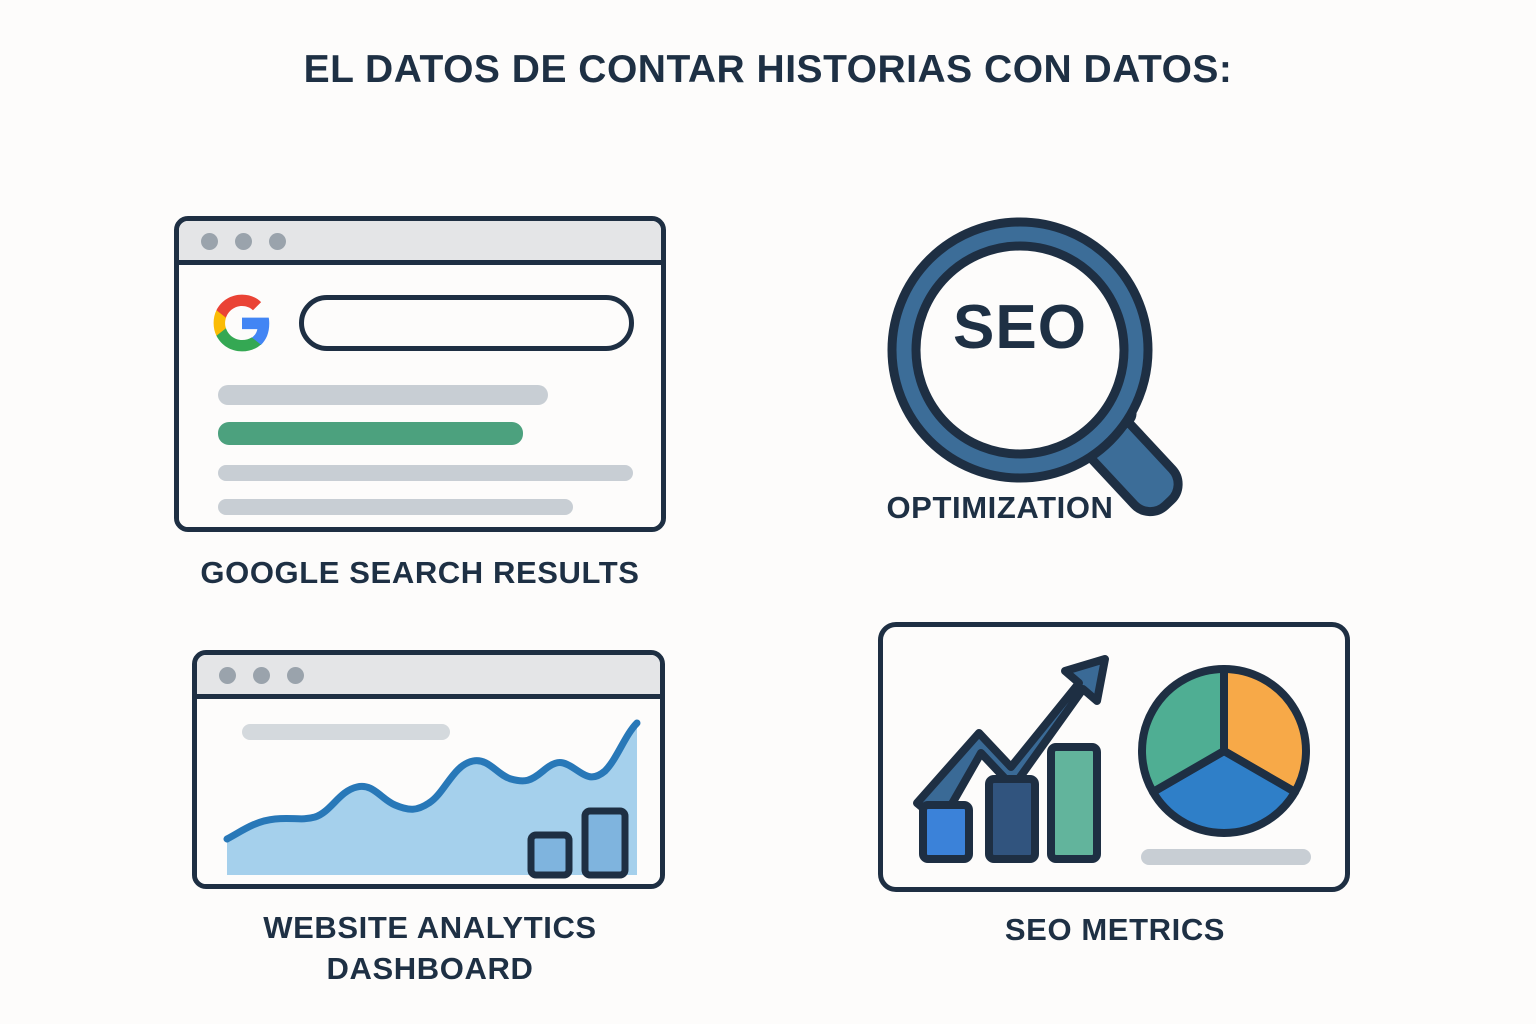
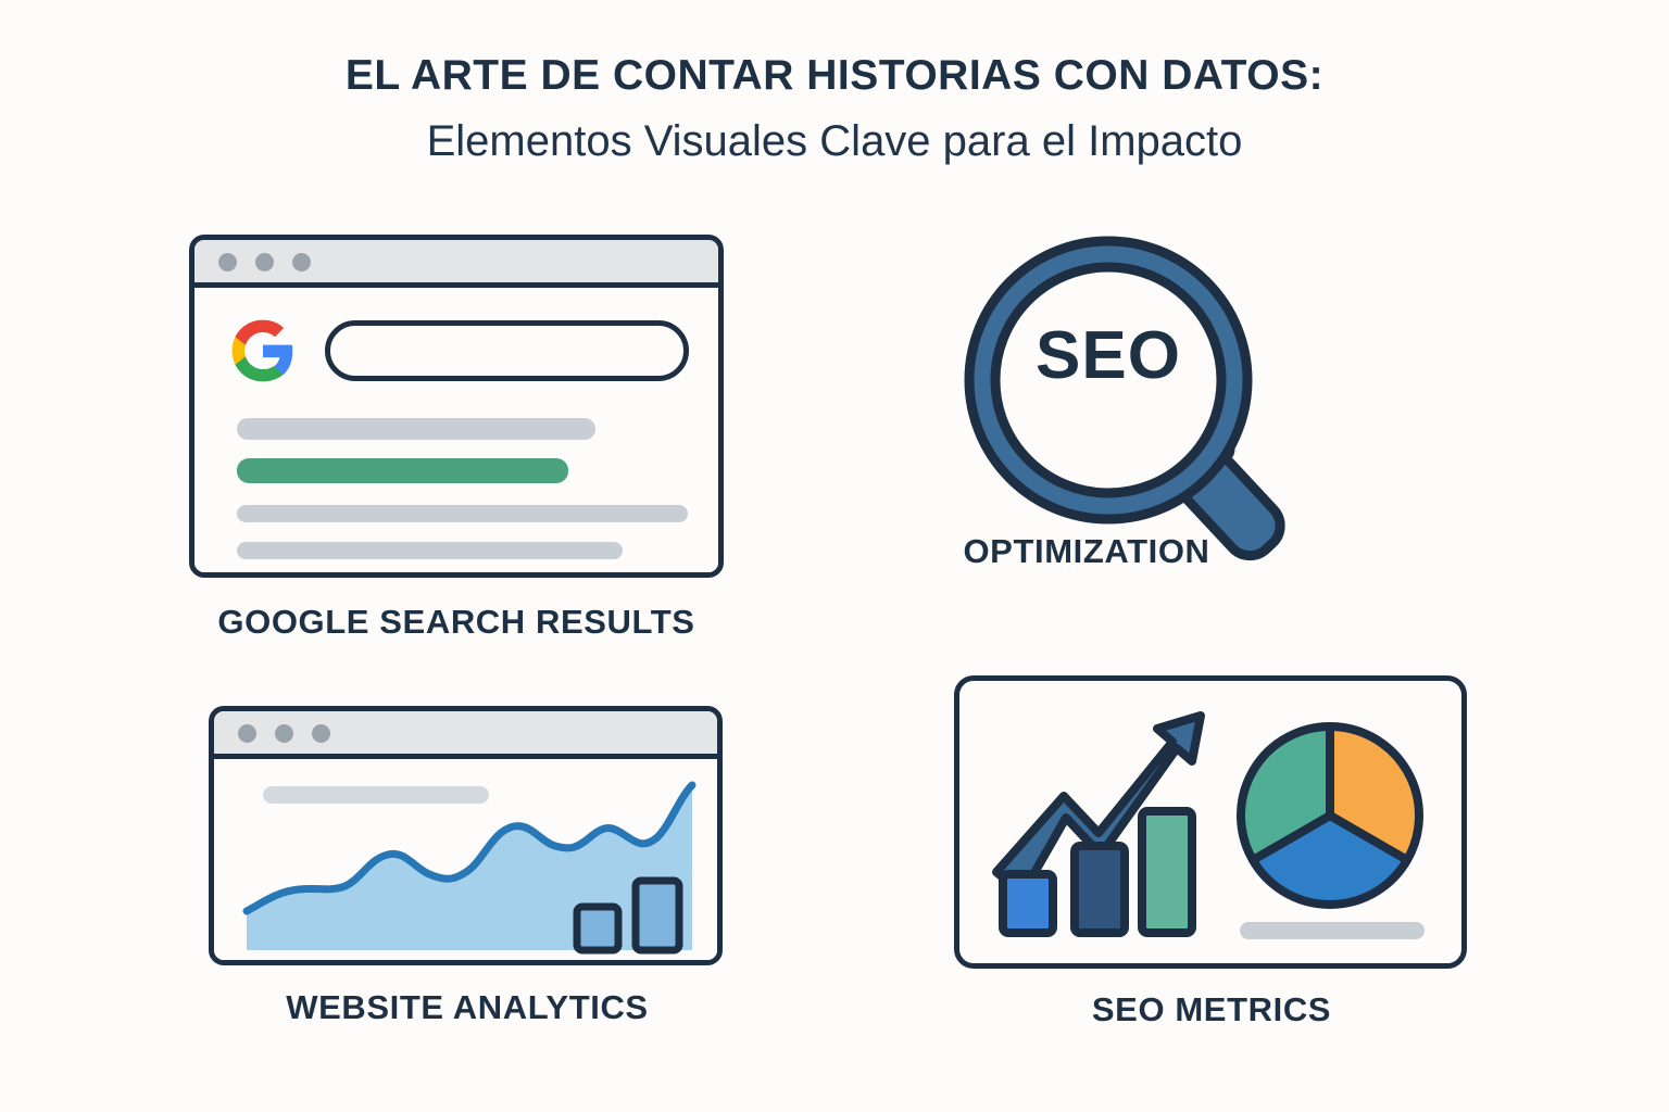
- EL DATOS DE CONTAR HISTORIAS CON DATOS:
+ EL ARTE DE CONTAR HISTORIAS CON DATOS:
+ Elementos Visuales Clave para el Impacto
  GOOGLE SEARCH RESULTS
  SEO
  OPTIMIZATION
  WEBSITE ANALYTICS
- DASHBOARD
  SEO METRICS
